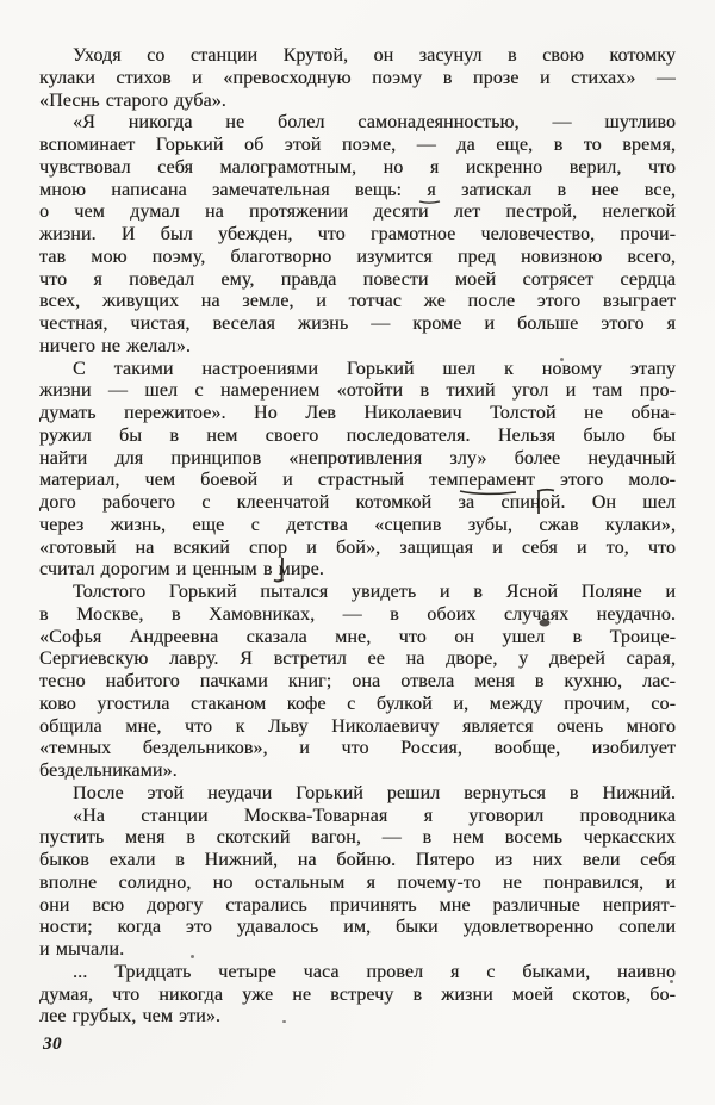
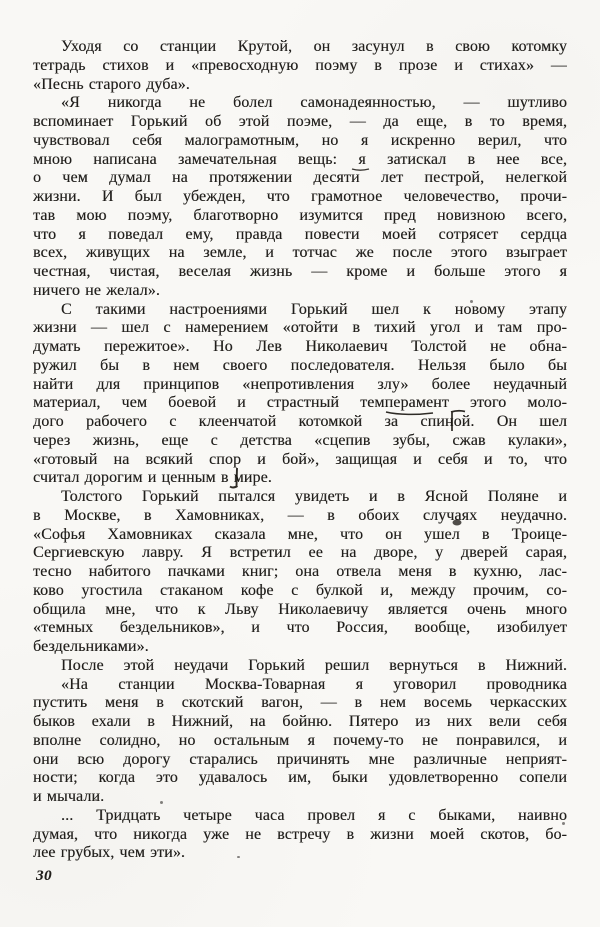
  Уходя со станции Крутой, он засунул в свою котомку
- кулаки стихов и «превосходную поэму в прозе и стихах» —
+ тетрадь стихов и «превосходную поэму в прозе и стихах» —
  «Песнь старого дуба».
  «Я никогда не болел самонадеянностью, — шутливо
  вспоминает Горький об этой поэме, — да еще, в то время,
  чувствовал себя малограмотным, но я искренно верил, что
  мною написана замечательная вещь: я затискал в нее все,
  о чем думал на протяжении десяти лет пестрой, нелегкой
  жизни. И был убежден, что грамотное человечество, прочи-
  тав мою поэму, благотворно изумится пред новизною всего,
  что я поведал ему, правда повести моей сотрясет сердца
  всех, живущих на земле, и тотчас же после этого взыграет
  честная, чистая, веселая жизнь — кроме и больше этого я
  ничего не желал».
  С такими настроениями Горький шел к новому этапу
  жизни — шел с намерением «отойти в тихий угол и там про-
  думать пережитое». Но Лев Николаевич Толстой не обна-
  ружил бы в нем своего последователя. Нельзя было бы
  найти для принципов «непротивления злу» более неудачный
  материал, чем боевой и страстный темперамент этого моло-
  дого рабочего с клеенчатой котомкой за спиной. Он шел
  через жизнь, еще с детства «сцепив зубы, сжав кулаки»,
  «готовый на всякий спор и бой», защищая и себя и то, что
  считал дорогим и ценным в мире.
  Толстого Горький пытался увидеть и в Ясной Поляне и
  в Москве, в Хамовниках, — в обоих случаях неудачно.
- «Софья Андреевна сказала мне, что он ушел в Троице-
+ «Софья Хамовниках сказала мне, что он ушел в Троице-
  Сергиевскую лавру. Я встретил ее на дворе, у дверей сарая,
  тесно набитого пачками книг; она отвела меня в кухню, лас-
  ково угостила стаканом кофе с булкой и, между прочим, со-
  общила мне, что к Льву Николаевичу является очень много
  «темных бездельников», и что Россия, вообще, изобилует
  бездельниками».
  После этой неудачи Горький решил вернуться в Нижний.
  «На станции Москва-Товарная я уговорил проводника
  пустить меня в скотский вагон, — в нем восемь черкасских
  быков ехали в Нижний, на бойню. Пятеро из них вели себя
  вполне солидно, но остальным я почему-то не понравился, и
  они всю дорогу старались причинять мне различные неприят-
  ности; когда это удавалось им, быки удовлетворенно сопели
  и мычали.
  ... Тридцать четыре часа провел я с быками, наивно
  думая, что никогда уже не встречу в жизни моей скотов, бо-
  лее грубых, чем эти».
  30
